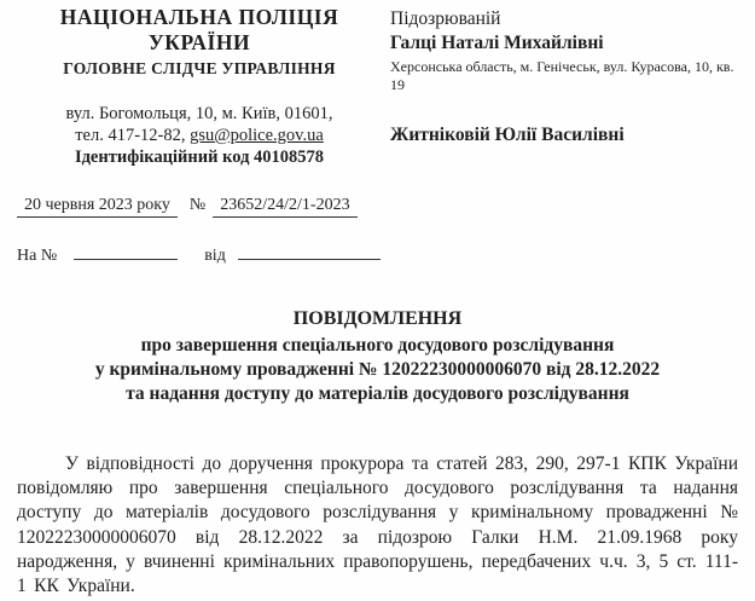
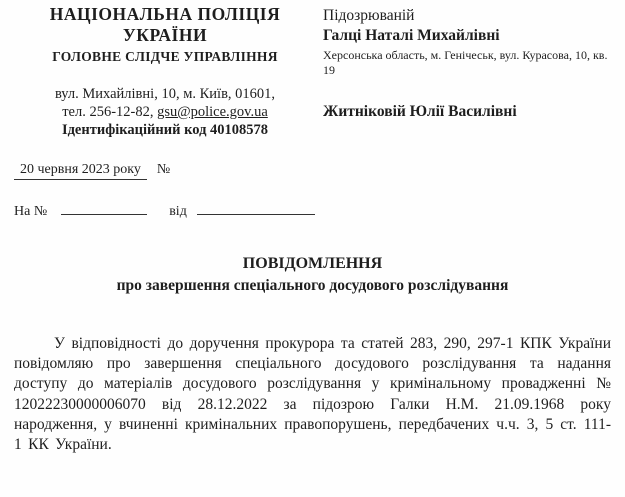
  НАЦІОНАЛЬНА ПОЛІЦІЯ
  УКРАЇНИ
  ГОЛОВНЕ СЛІДЧЕ УПРАВЛІННЯ
- вул. Богомольця, 10, м. Київ, 01601,
+ вул. Михайлівні, 10, м. Київ, 01601,
- тел. 417-12-82, gsu@police.gov.ua
+ тел. 256-12-82, gsu@police.gov.ua
  Ідентифікаційний код 40108578
  20 червня 2023 року
  №
- 23652/24/2/1-2023
  На №
  від
  Підозрюваній
  Галці Наталі Михайлівні
  Херсонська область, м. Генічеськ, вул. Курасова, 10, кв. 19
  Житніковій Юлії Василівні
  ПОВІДОМЛЕННЯ
  про завершення спеціального досудового розслідування
- у кримінальному провадженні № 12022230000006070 від 28.12.2022
- та надання доступу до матеріалів досудового розслідування
  У відповідності до доручення прокурора та статей 283, 290, 297-1 КПК України повідомляю про завершення спеціального досудового розслідування та надання доступу до матеріалів досудового розслідування у кримінальному провадженні № 12022230000006070 від 28.12.2022 за підозрою Галки Н.М. 21.09.1968 року народження, у вчиненні кримінальних правопорушень, передбачених ч.ч. 3, 5 ст. 111-1 КК України.
